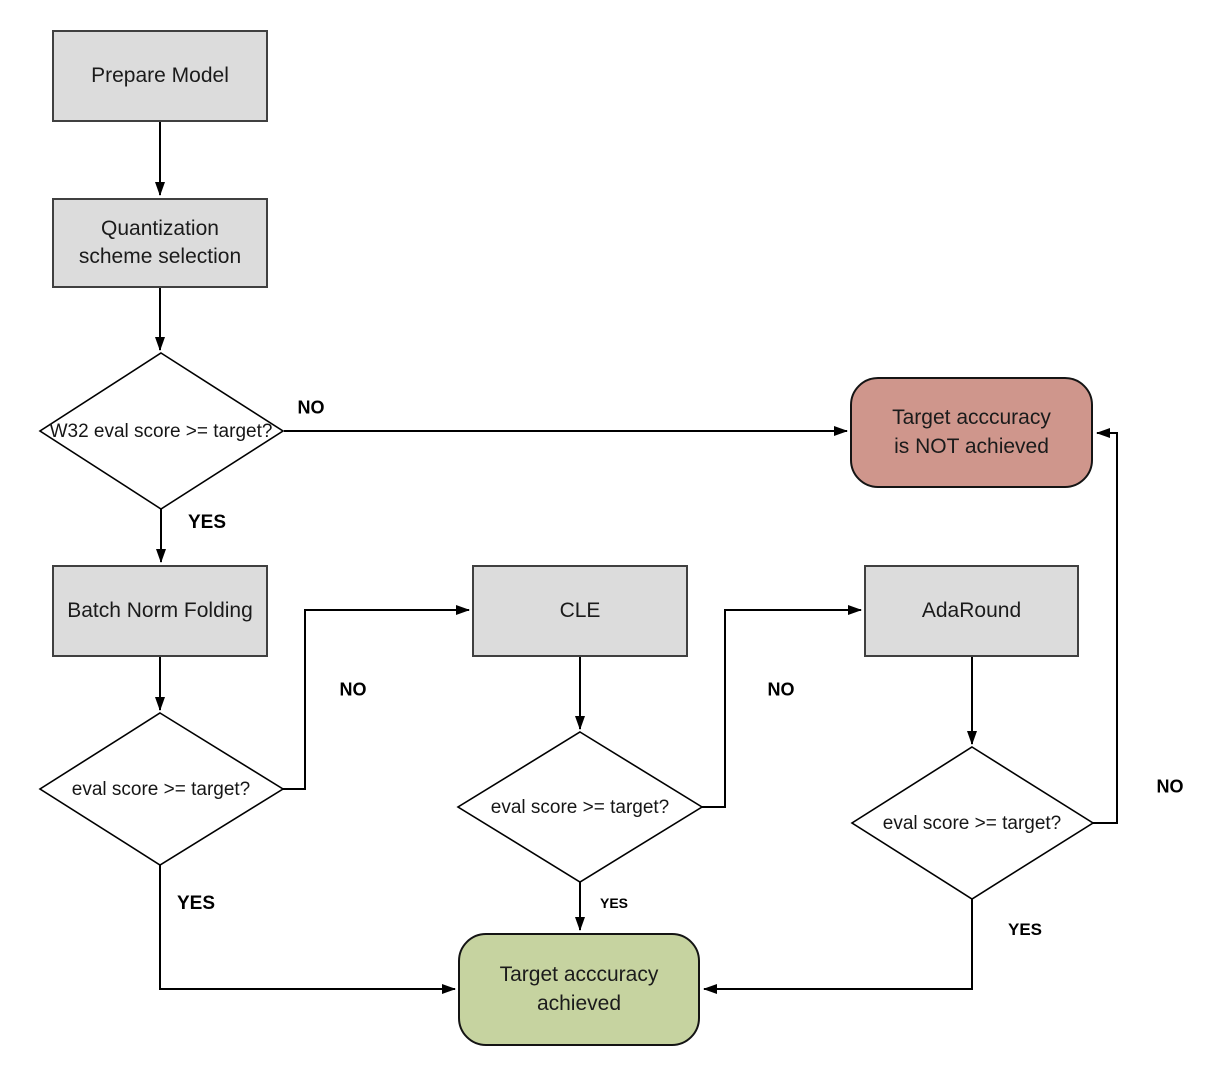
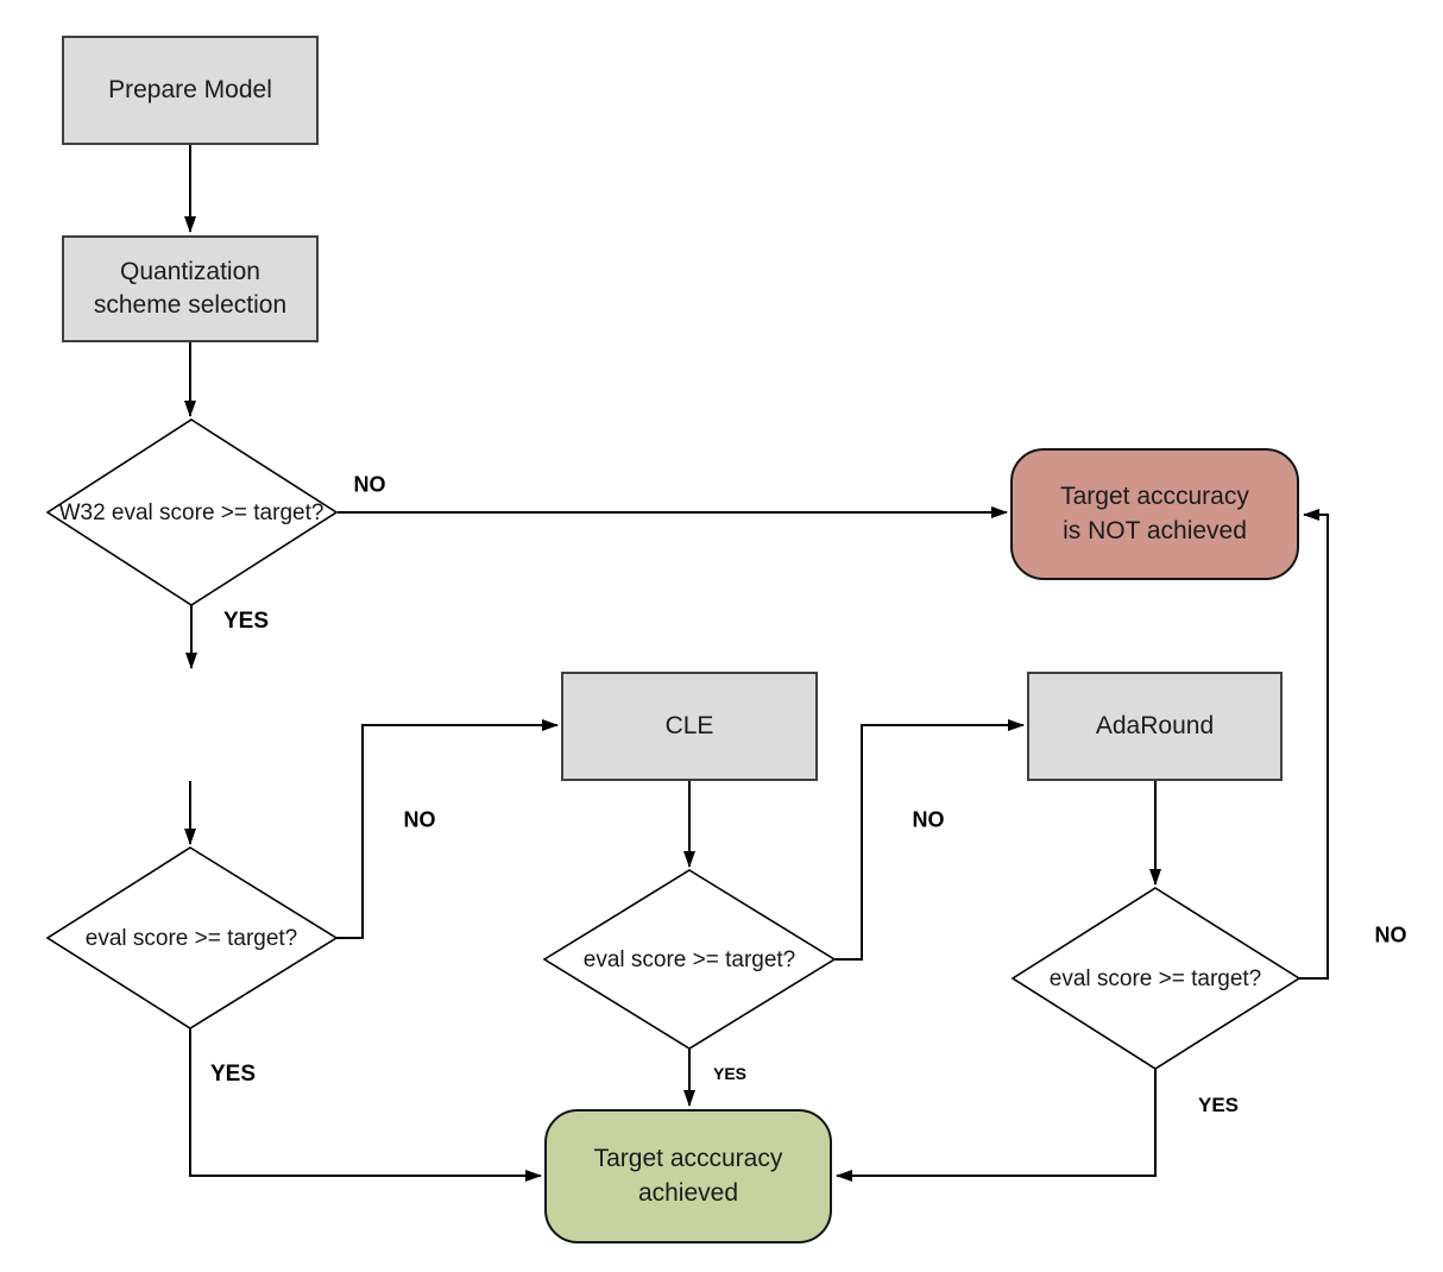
  Prepare Model
  Quantization
  scheme selection
- Batch Norm Folding
  CLE
  AdaRound
  Target acccuracy
  is NOT achieved
  Target acccuracy
  achieved
  W32 eval score >= target?
  eval score >= target?
  eval score >= target?
  eval score >= target?
  NO
  YES
  NO
  YES
  NO
  YES
  NO
  YES
